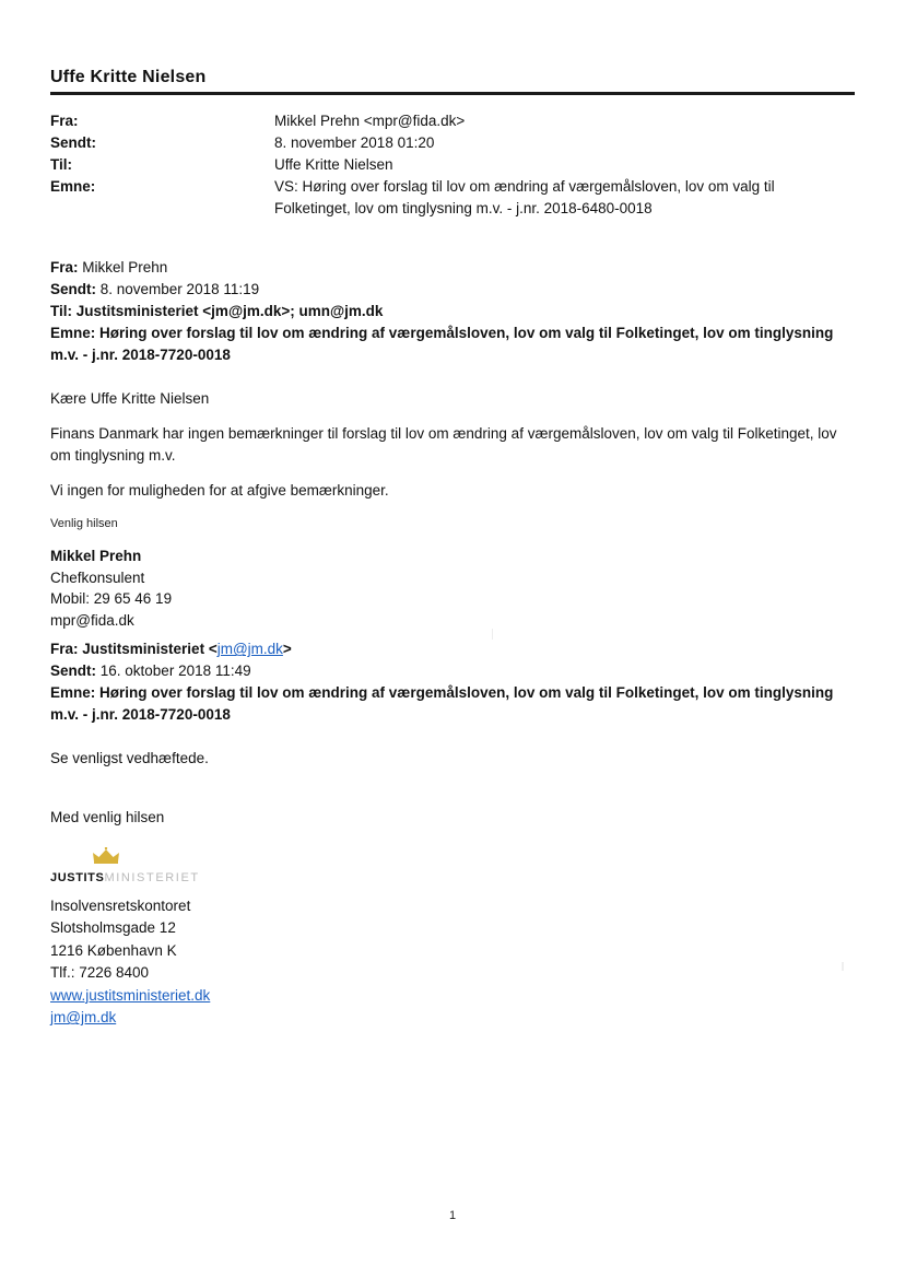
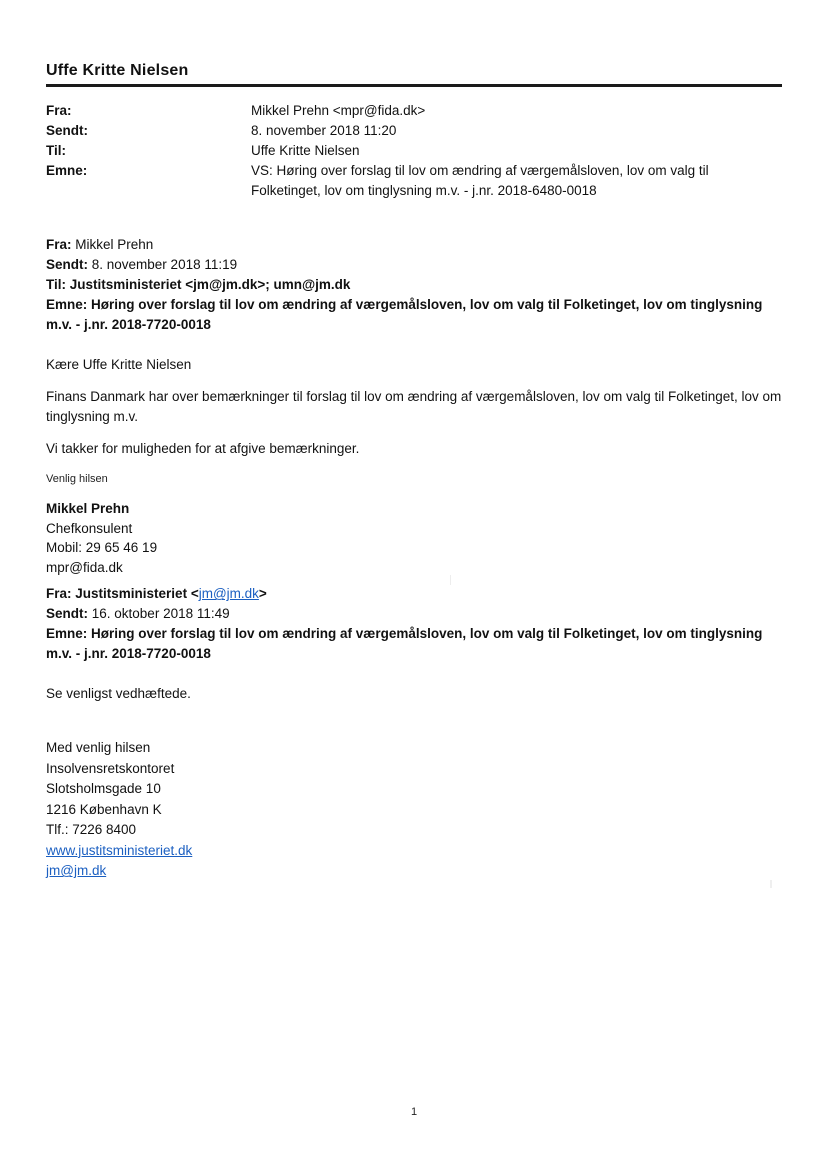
  Uffe Kritte Nielsen
  Fra:	Mikkel Prehn <mpr@fida.dk>
- Sendt:	8. november 2018 01:20
+ Sendt:	8. november 2018 11:20
  Til:	Uffe Kritte Nielsen
  Emne:	VS: Høring over forslag til lov om ændring af værgemålsloven, lov om valg til Folketinget, lov om tinglysning m.v. - j.nr. 2018-6480-0018
  Fra: Mikkel Prehn
  Sendt: 8. november 2018 11:19
  Til: Justitsministeriet <jm@jm.dk>; umn@jm.dk
  Emne: Høring over forslag til lov om ændring af værgemålsloven, lov om valg til Folketinget, lov om tinglysning m.v. - j.nr. 2018-7720-0018
  Kære Uffe Kritte Nielsen
- Finans Danmark har ingen bemærkninger til forslag til lov om ændring af værgemålsloven, lov om valg til Folketinget, lov om tinglysning m.v.
+ Finans Danmark har over bemærkninger til forslag til lov om ændring af værgemålsloven, lov om valg til Folketinget, lov om tinglysning m.v.
- Vi ingen for muligheden for at afgive bemærkninger.
+ Vi takker for muligheden for at afgive bemærkninger.
  Venlig hilsen
  Mikkel Prehn
  Chefkonsulent
  Mobil: 29 65 46 19
  mpr@fida.dk
  Fra: Justitsministeriet <jm@jm.dk>
  Sendt: 16. oktober 2018 11:49
  Emne: Høring over forslag til lov om ændring af værgemålsloven, lov om valg til Folketinget, lov om tinglysning m.v. - j.nr. 2018-7720-0018
  Se venligst vedhæftede.
  Med venlig hilsen
- JUSTITSMINISTERIET
  Insolvensretskontoret
- Slotsholmsgade 12
+ Slotsholmsgade 10
  1216 København K
  Tlf.: 7226 8400
  www.justitsministeriet.dk
  jm@jm.dk
  1
